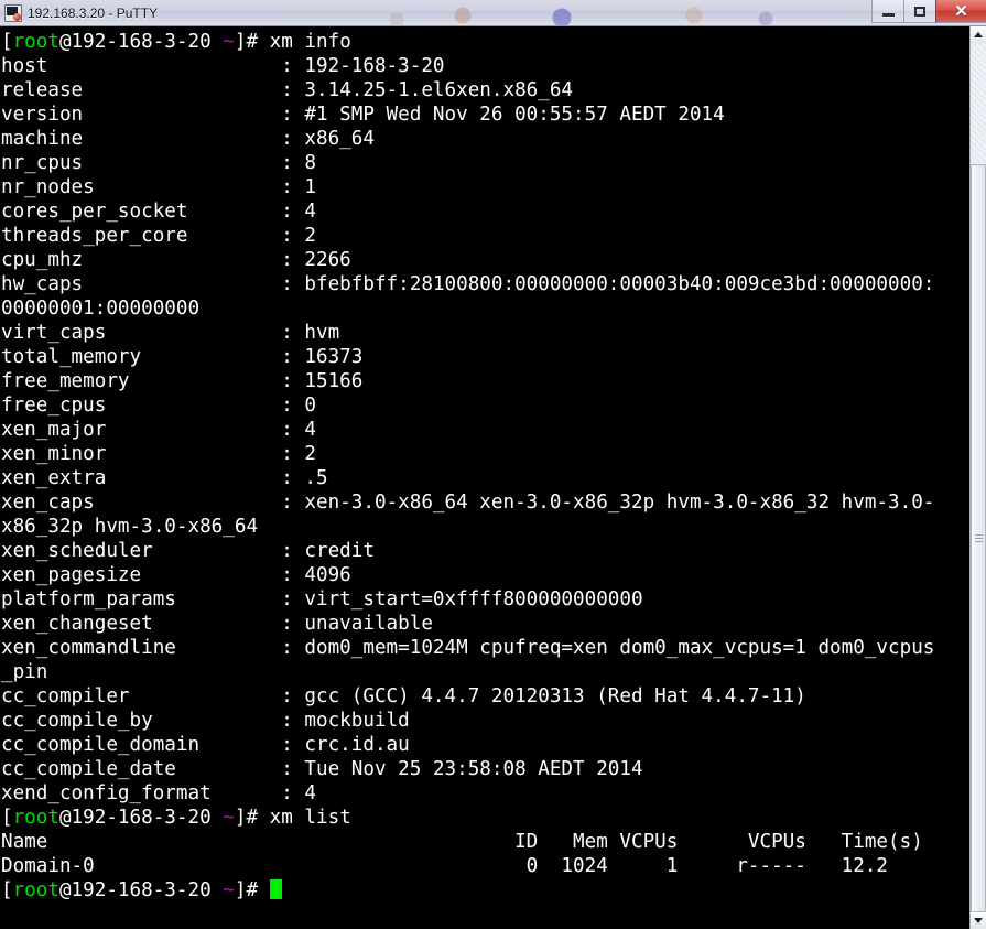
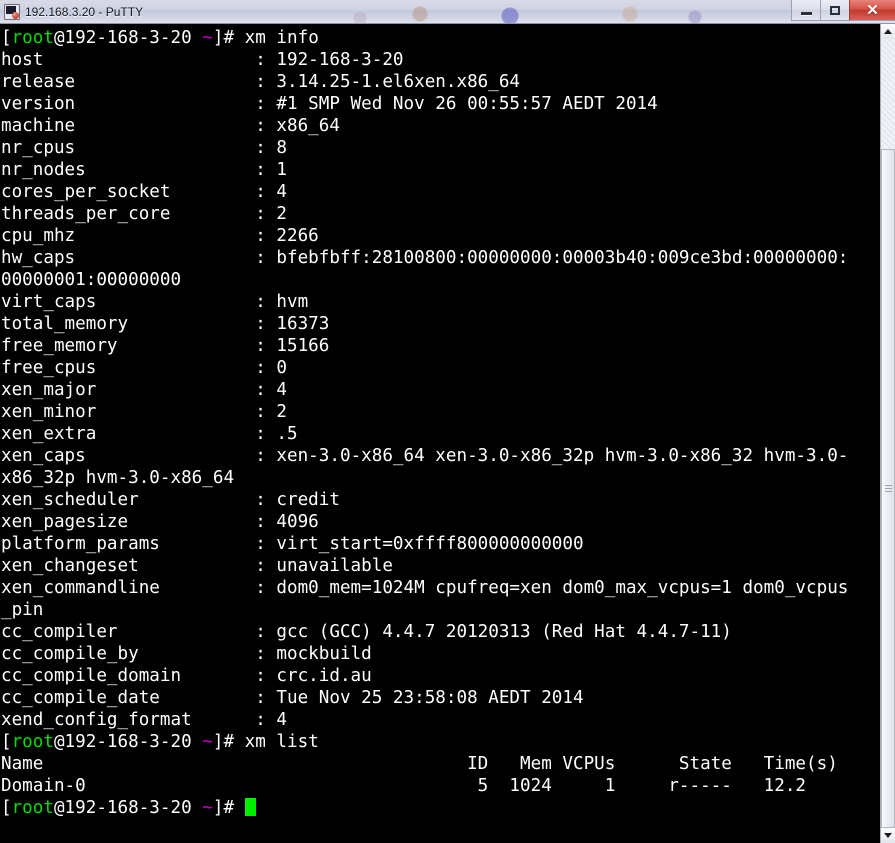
  192.168.3.20 - PuTTY
  ✕
  [root@192-168-3-20 ~]# xm info
  host : 192-168-3-20
  release : 3.14.25-1.el6xen.x86_64
  version : #1 SMP Wed Nov 26 00:55:57 AEDT 2014
  machine : x86_64
  nr_cpus : 8
  nr_nodes : 1
  cores_per_socket : 4
  threads_per_core : 2
  cpu_mhz : 2266
  hw_caps : bfebfbff:28100800:00000000:00003b40:009ce3bd:00000000:
  00000001:00000000
  virt_caps : hvm
  total_memory : 16373
  free_memory : 15166
  free_cpus : 0
  xen_major : 4
  xen_minor : 2
  xen_extra : .5
  xen_caps : xen-3.0-x86_64 xen-3.0-x86_32p hvm-3.0-x86_32 hvm-3.0-
  x86_32p hvm-3.0-x86_64
  xen_scheduler : credit
  xen_pagesize : 4096
  platform_params : virt_start=0xffff800000000000
  xen_changeset : unavailable
  xen_commandline : dom0_mem=1024M cpufreq=xen dom0_max_vcpus=1 dom0_vcpus
  _pin
  cc_compiler : gcc (GCC) 4.4.7 20120313 (Red Hat 4.4.7-11)
  cc_compile_by : mockbuild
  cc_compile_domain : crc.id.au
  cc_compile_date : Tue Nov 25 23:58:08 AEDT 2014
  xend_config_format : 4
  [root@192-168-3-20 ~]# xm list
- Name ID Mem VCPUs VCPUs Time(s)
+ Name ID Mem VCPUs State Time(s)
- Domain-0 0 1024 1 r----- 12.2
+ Domain-0 5 1024 1 r----- 12.2
  [root@192-168-3-20 ~]#
